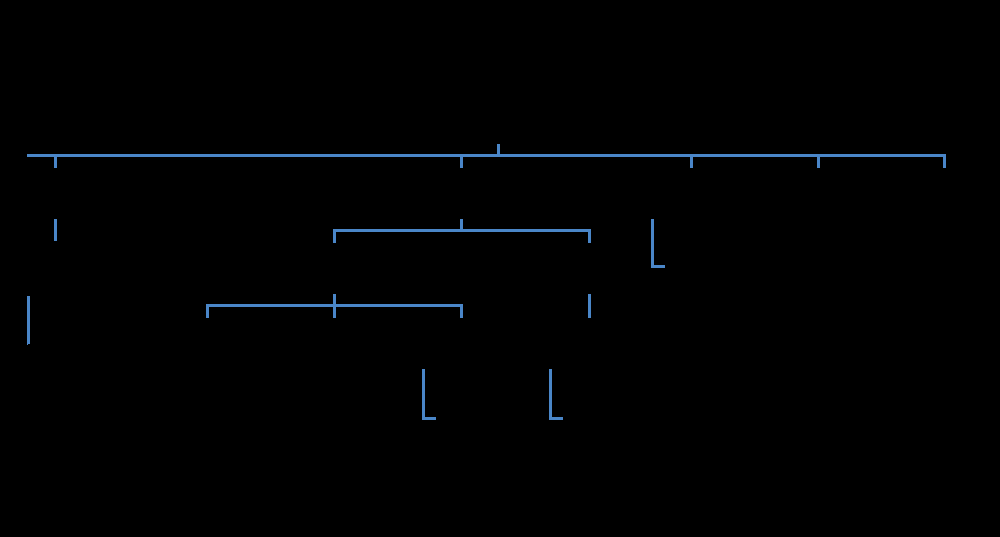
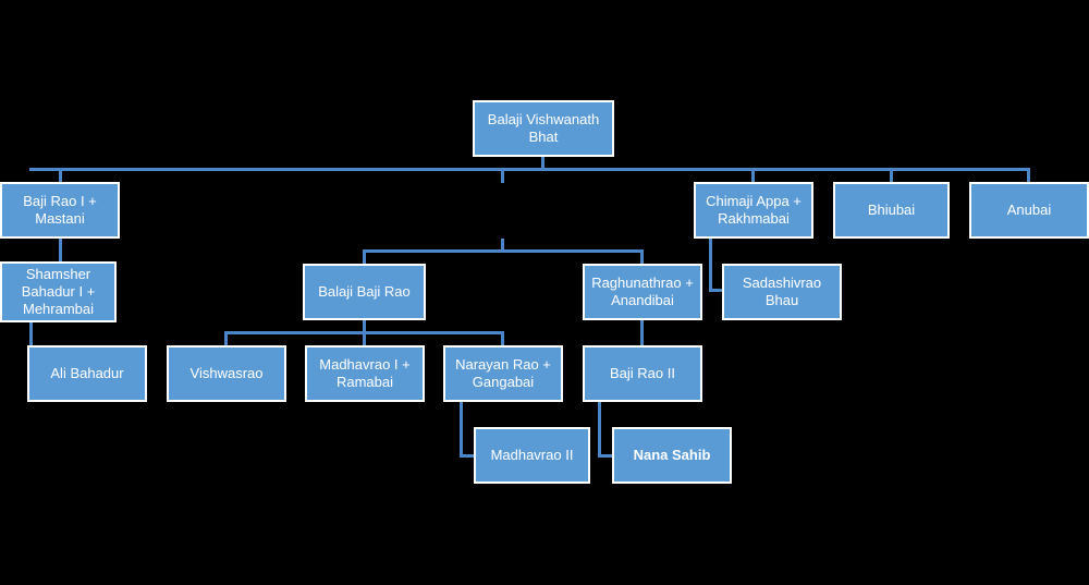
+ Balaji Vishwanath Bhat
+ Baji Rao I + Mastani
+ Chimaji Appa + Rakhmabai
+ Bhiubai
+ Anubai
+ Shamsher Bahadur I + Mehrambai
+ Balaji Baji Rao
+ Raghunathrao + Anandibai
+ Sadashivrao Bhau
+ Ali Bahadur
+ Vishwasrao
+ Madhavrao I + Ramabai
+ Narayan Rao + Gangabai
+ Baji Rao II
+ Madhavrao II
+ Nana Sahib
